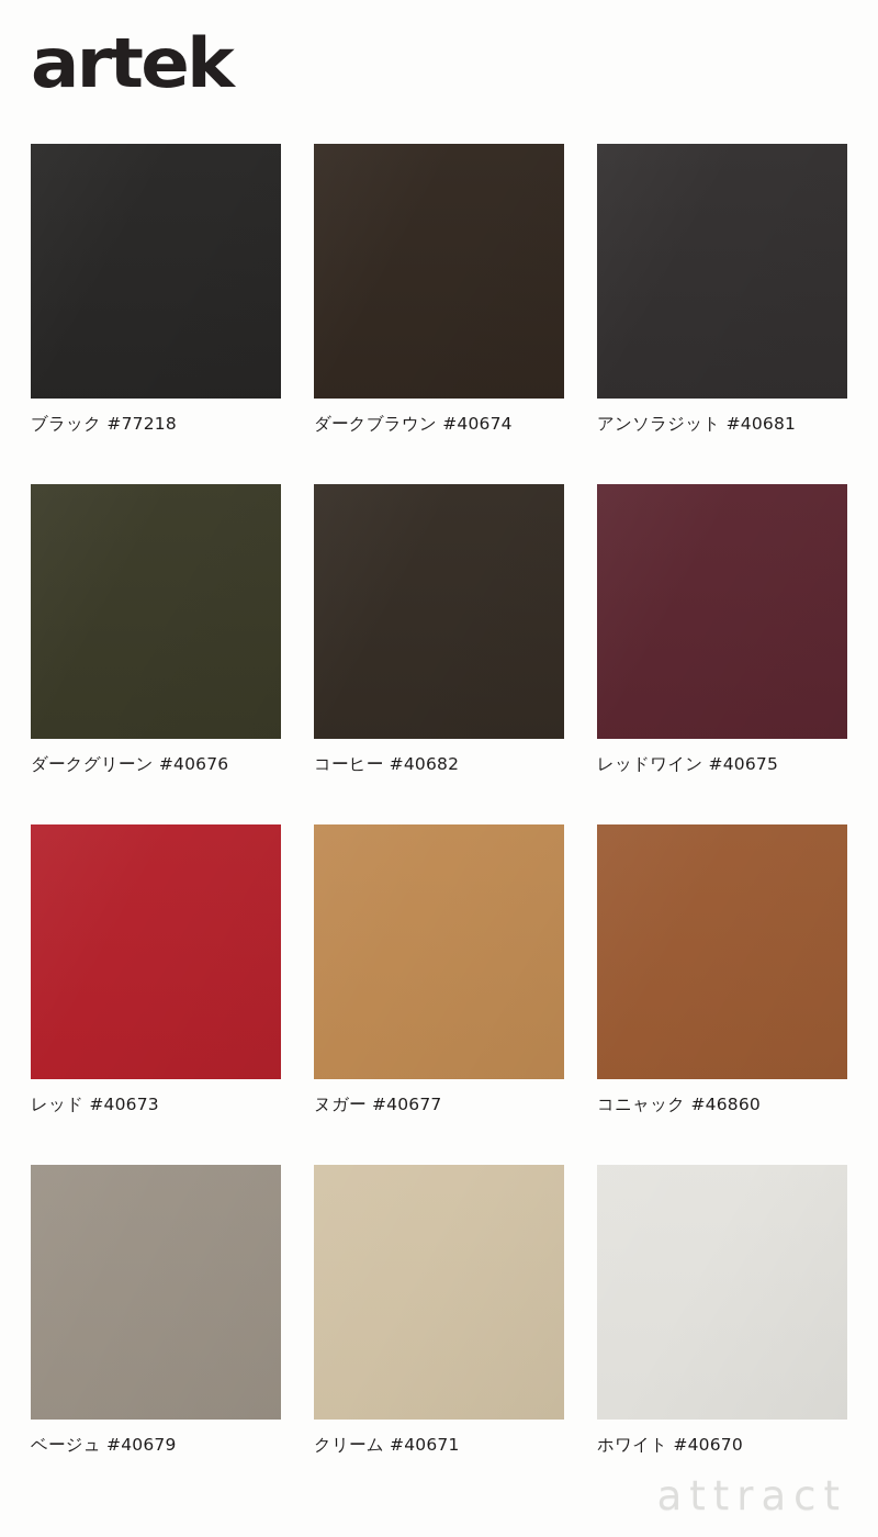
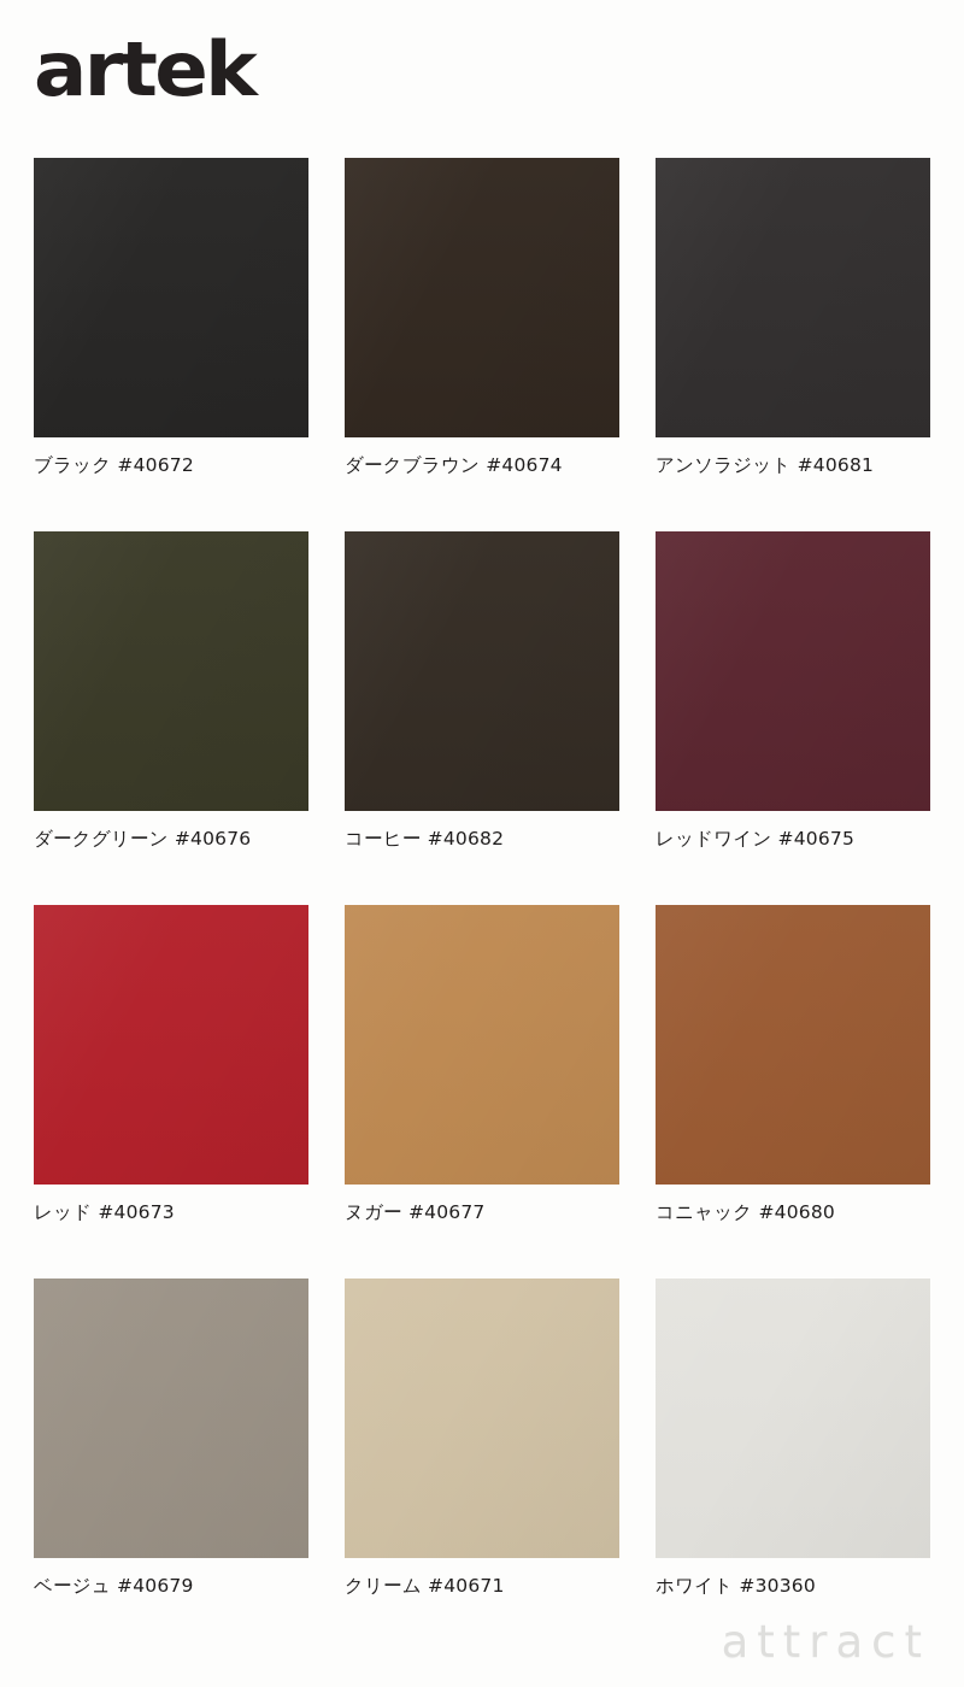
  artek
- ブラック #77218
+ ブラック #40672
  ダークブラウン #40674
  アンソラジット #40681
  ダークグリーン #40676
  コーヒー #40682
  レッドワイン #40675
  レッド #40673
  ヌガー #40677
- コニャック #46860
+ コニャック #40680
  ベージュ #40679
  クリーム #40671
- ホワイト #40670
+ ホワイト #30360
  attract
